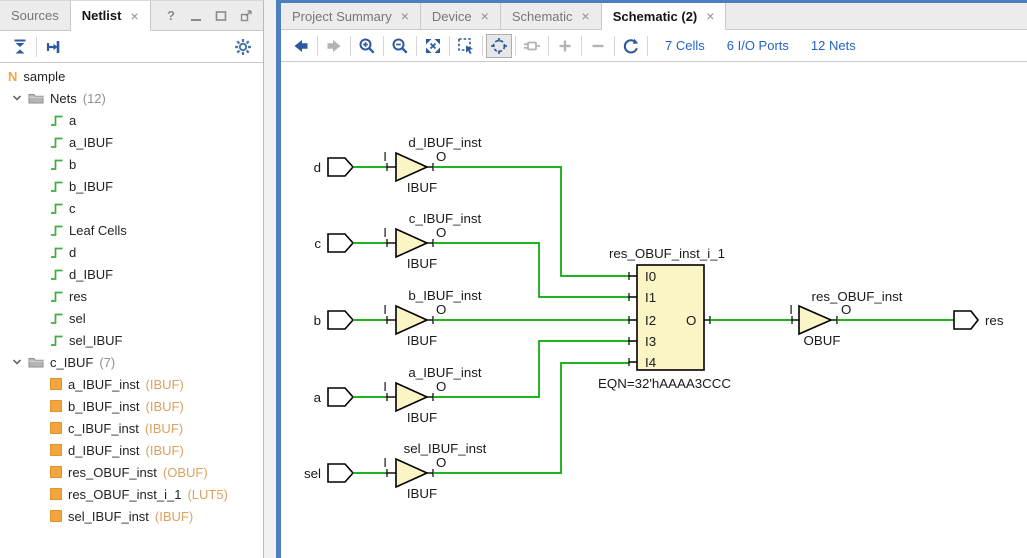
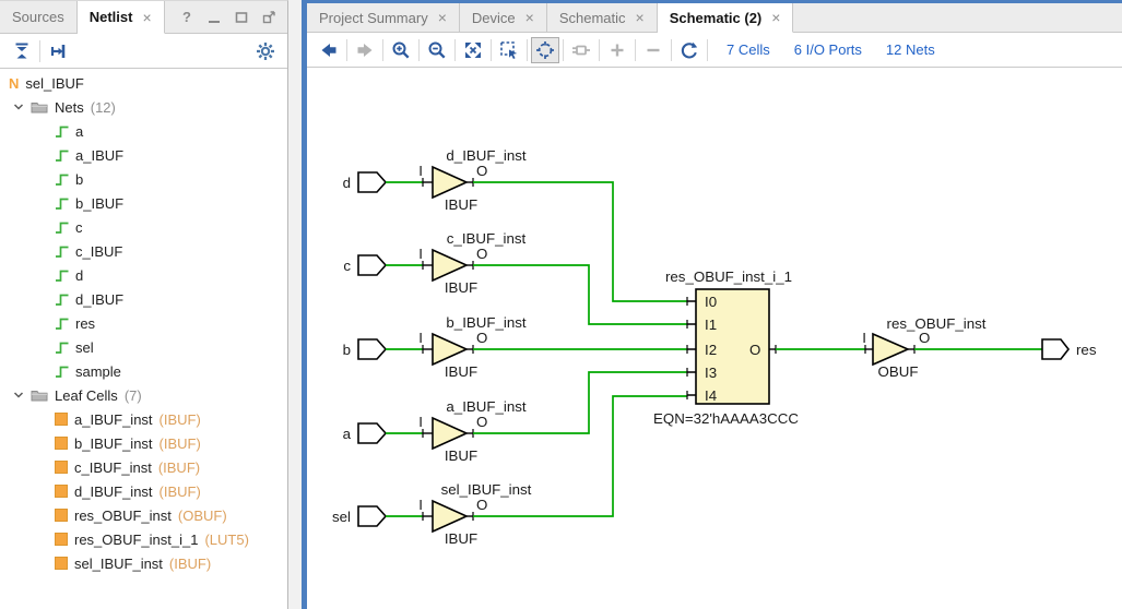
  Sources
  Netlist
  ×
  ?
  N
- sample
+ sel_IBUF
  Nets
  (12)
  a
  a_IBUF
  b
  b_IBUF
  c
- Leaf Cells
+ c_IBUF
  d
  d_IBUF
  res
  sel
- sel_IBUF
+ sample
- c_IBUF
+ Leaf Cells
  (7)
  a_IBUF_inst
  (IBUF)
  b_IBUF_inst
  (IBUF)
  c_IBUF_inst
  (IBUF)
  d_IBUF_inst
  (IBUF)
  res_OBUF_inst
  (OBUF)
  res_OBUF_inst_i_1
  (LUT5)
  sel_IBUF_inst
  (IBUF)
  Project Summary
  ×
  Device
  ×
  Schematic
  ×
  Schematic (2)
  ×
  7 Cells
  6 I/O Ports
  12 Nets
  d
  I
  O
  d_IBUF_inst
  IBUF
  c
  I
  O
  c_IBUF_inst
  IBUF
  b
  I
  O
  b_IBUF_inst
  IBUF
  a
  I
  O
  a_IBUF_inst
  IBUF
  sel
  I
  O
  sel_IBUF_inst
  IBUF
  res_OBUF_inst_i_1
  I0
  I1
  I2
  I3
  I4
  O
  EQN=32'hAAAA3CCC
  I
  O
  res_OBUF_inst
  OBUF
  res
